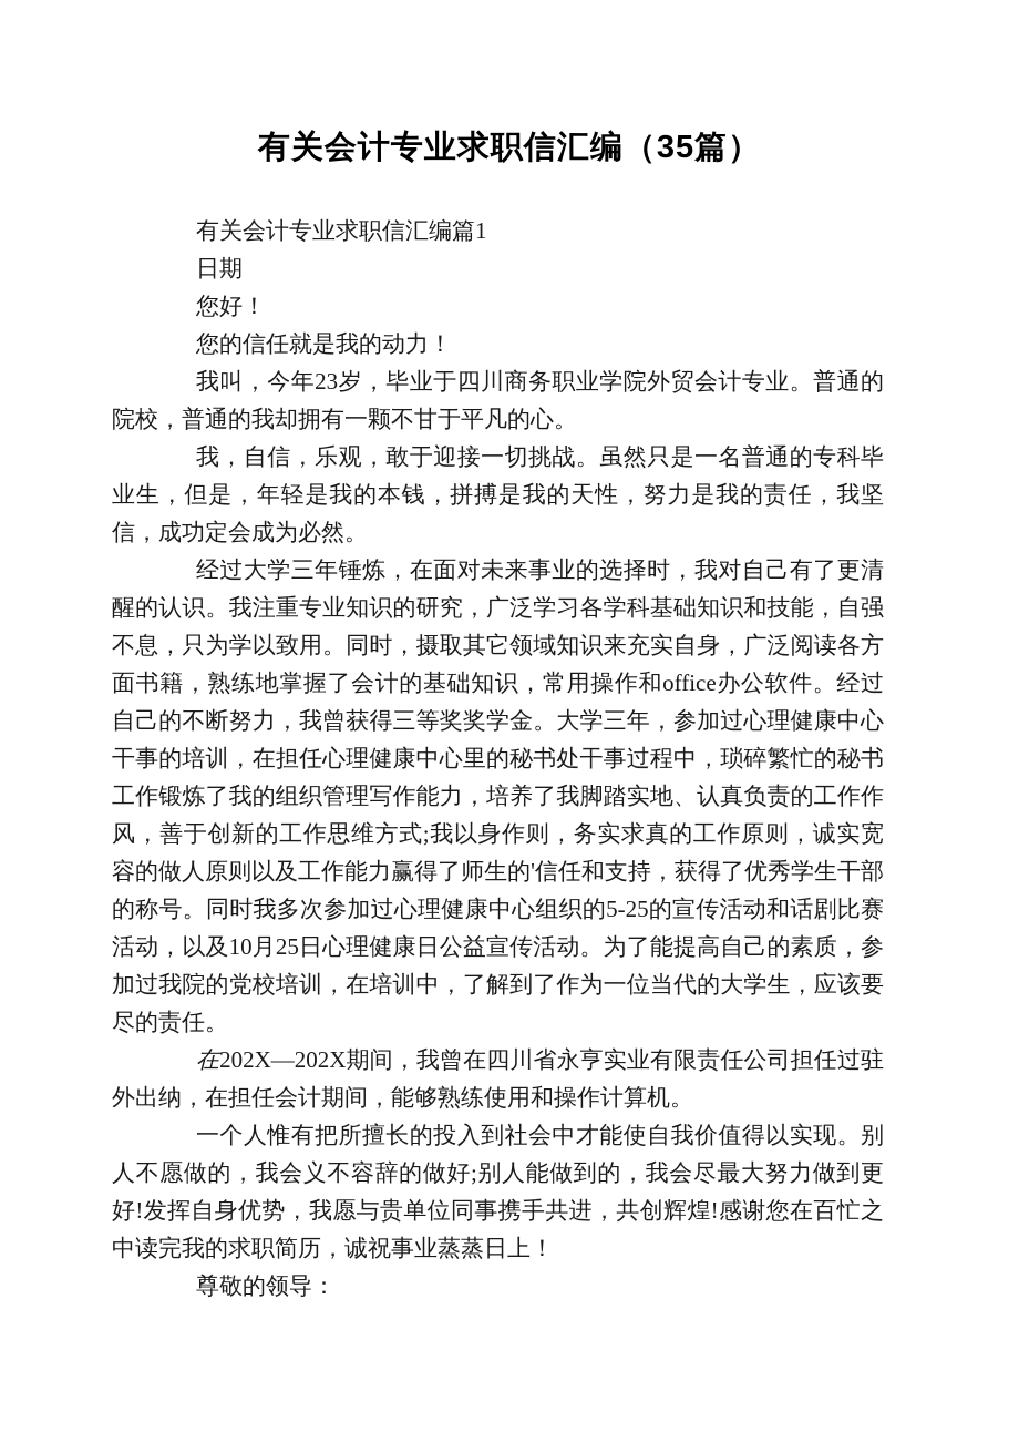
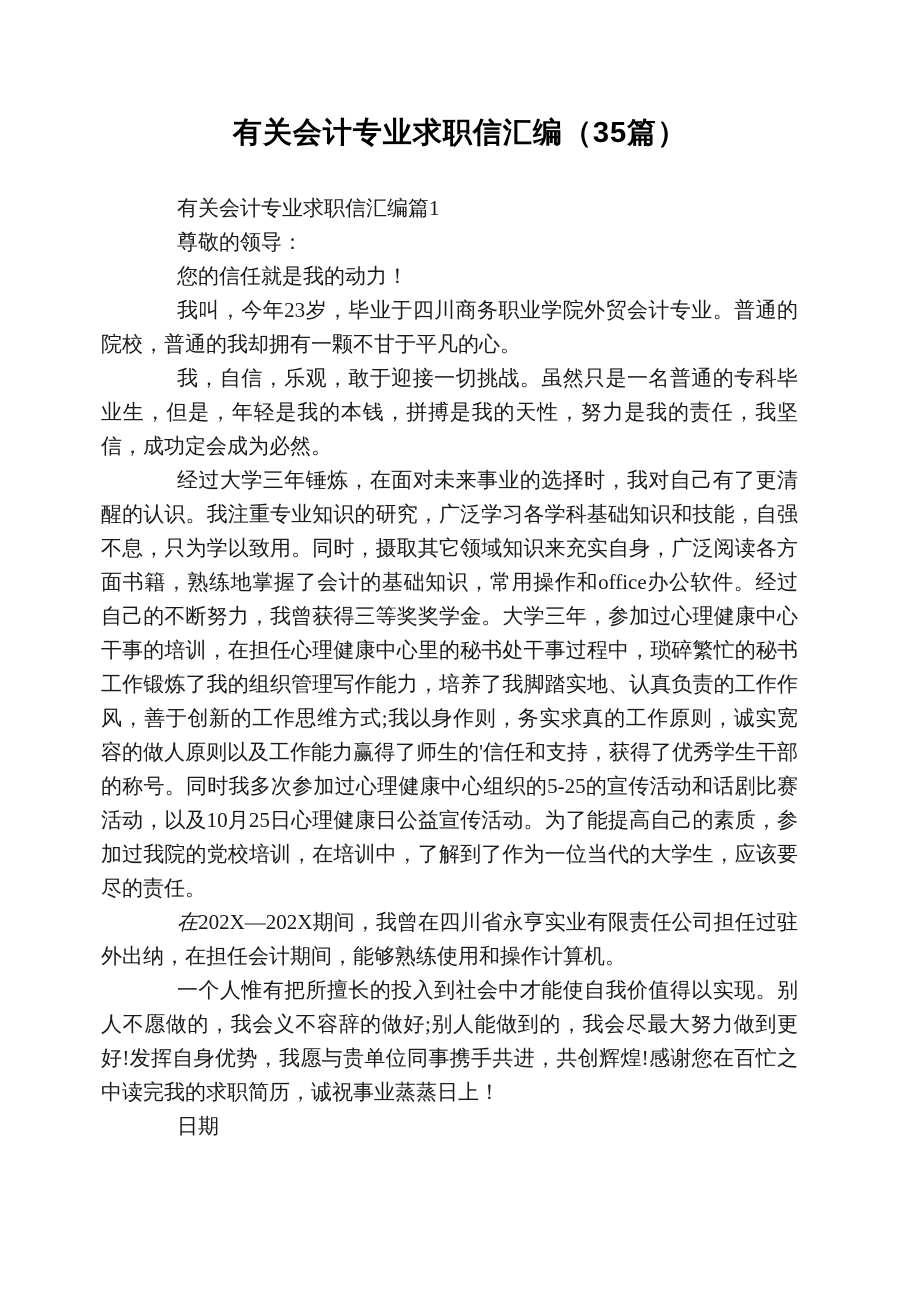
  有关会计专业求职信汇编（35篇）
  有关会计专业求职信汇编篇1
- 日期
+ 尊敬的领导：
- 您好！
  您的信任就是我的动力！
  我叫，今年23岁，毕业于四川商务职业学院外贸会计专业。普通的院校，普通的我却拥有一颗不甘于平凡的心。
  我，自信，乐观，敢于迎接一切挑战。虽然只是一名普通的专科毕业生，但是，年轻是我的本钱，拼搏是我的天性，努力是我的责任，我坚信，成功定会成为必然。
  经过大学三年锤炼，在面对未来事业的选择时，我对自己有了更清醒的认识。我注重专业知识的研究，广泛学习各学科基础知识和技能，自强不息，只为学以致用。同时，摄取其它领域知识来充实自身，广泛阅读各方面书籍，熟练地掌握了会计的基础知识，常用操作和office办公软件。经过自己的不断努力，我曾获得三等奖奖学金。大学三年，参加过心理健康中心干事的培训，在担任心理健康中心里的秘书处干事过程中，琐碎繁忙的秘书工作锻炼了我的组织管理写作能力，培养了我脚踏实地、认真负责的工作作风，善于创新的工作思维方式;我以身作则，务实求真的工作原则，诚实宽容的做人原则以及工作能力赢得了师生的'信任和支持，获得了优秀学生干部的称号。同时我多次参加过心理健康中心组织的5-25的宣传活动和话剧比赛活动，以及10月25日心理健康日公益宣传活动。为了能提高自己的素质，参加过我院的党校培训，在培训中，了解到了作为一位当代的大学生，应该要尽的责任。
  在202X—202X期间，我曾在四川省永亨实业有限责任公司担任过驻外出纳，在担任会计期间，能够熟练使用和操作计算机。
  一个人惟有把所擅长的投入到社会中才能使自我价值得以实现。别人不愿做的，我会义不容辞的做好;别人能做到的，我会尽最大努力做到更好!发挥自身优势，我愿与贵单位同事携手共进，共创辉煌!感谢您在百忙之中读完我的求职简历，诚祝事业蒸蒸日上！
- 尊敬的领导：
+ 日期
